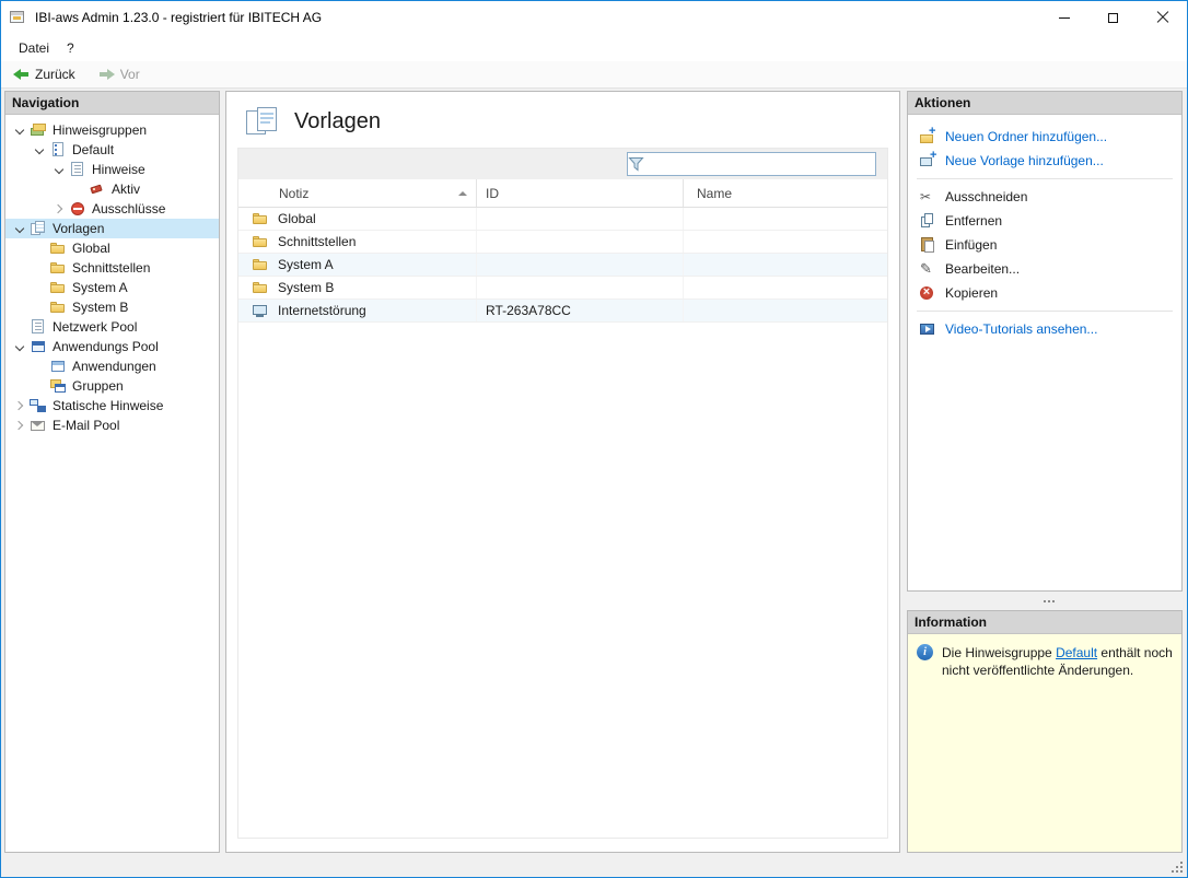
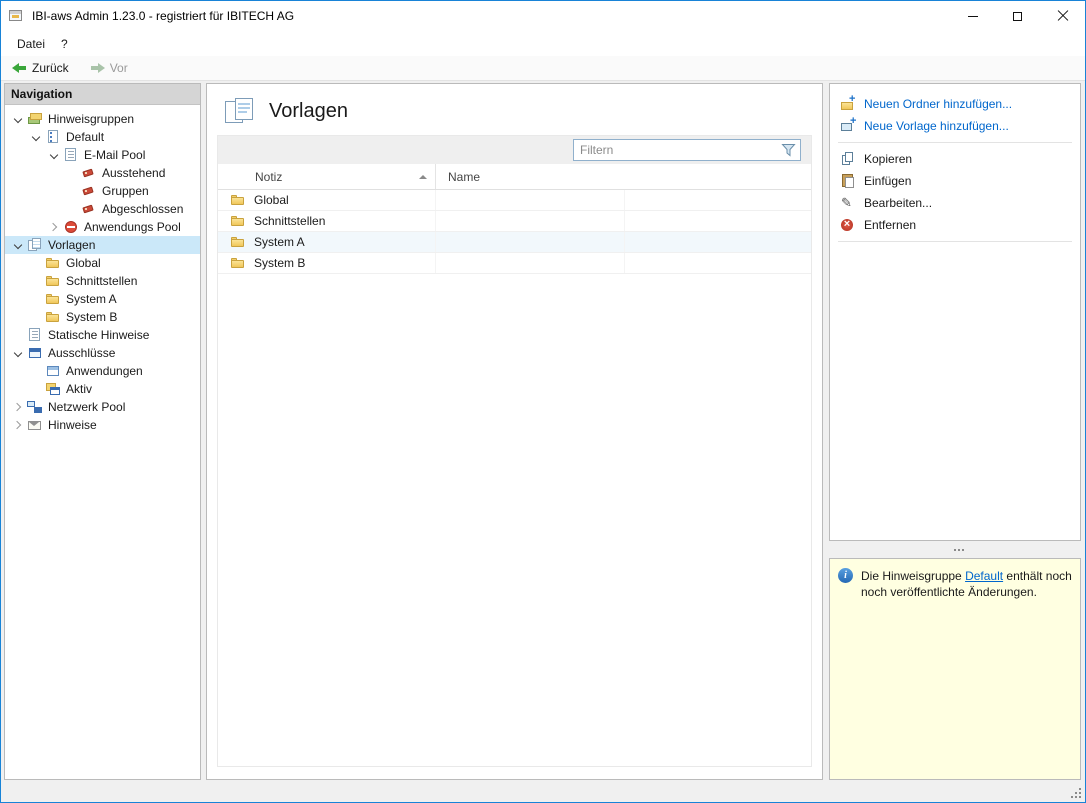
  IBI-aws Admin 1.23.0 - registriert für IBITECH AG
  Datei
  ?
  Zurück
  Vor
  Navigation
  Hinweisgruppen
  Default
- Hinweise
+ E-Mail Pool
+ Ausstehend
- Aktiv
+ Gruppen
+ Abgeschlossen
- Ausschlüsse
+ Anwendungs Pool
  Vorlagen
  Global
  Schnittstellen
  System A
  System B
- Netzwerk Pool
+ Statische Hinweise
- Anwendungs Pool
+ Ausschlüsse
  Anwendungen
- Gruppen
+ Aktiv
- Statische Hinweise
+ Netzwerk Pool
- E-Mail Pool
+ Hinweise
  Vorlagen
+ Filtern
  Notiz
- ID
  Name
  Global
  Schnittstellen
  System A
  System B
- Internetstörung
- RT-263A78CC
- Aktionen
  Neuen Ordner hinzufügen...
  Neue Vorlage hinzufügen...
- Ausschneiden
- Entfernen
+ Kopieren
  Einfügen
  Bearbeiten...
- Kopieren
+ Entfernen
- Video-Tutorials ansehen...
- Information
- Die Hinweisgruppe Default enthält noch nicht veröffentlichte Änderungen.
+ Die Hinweisgruppe Default enthält noch noch veröffentlichte Änderungen.
